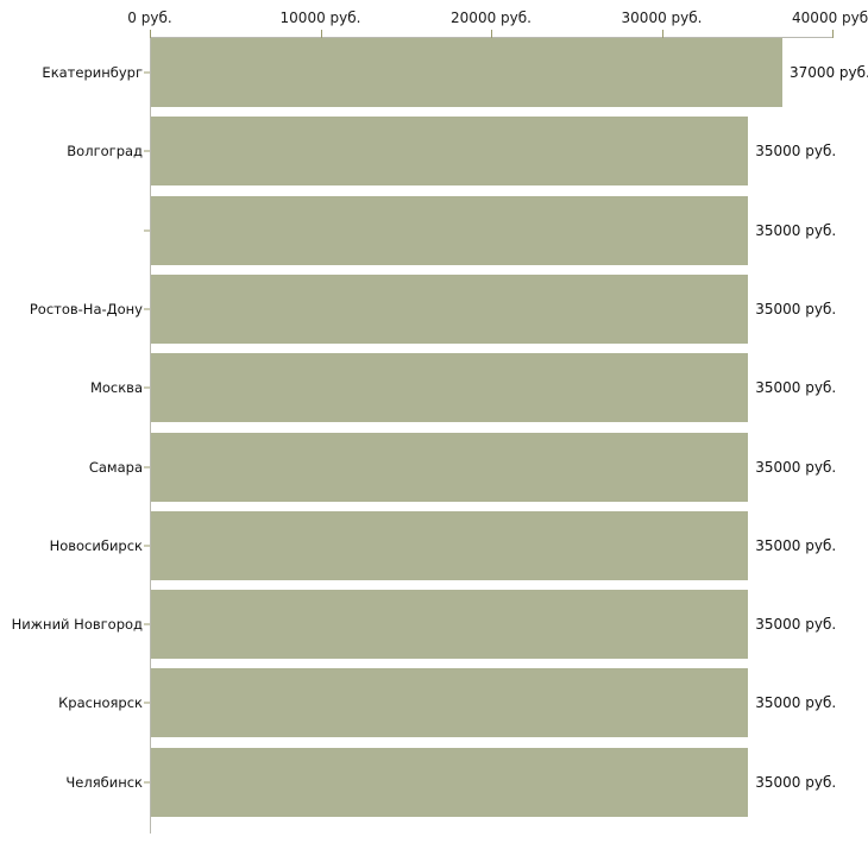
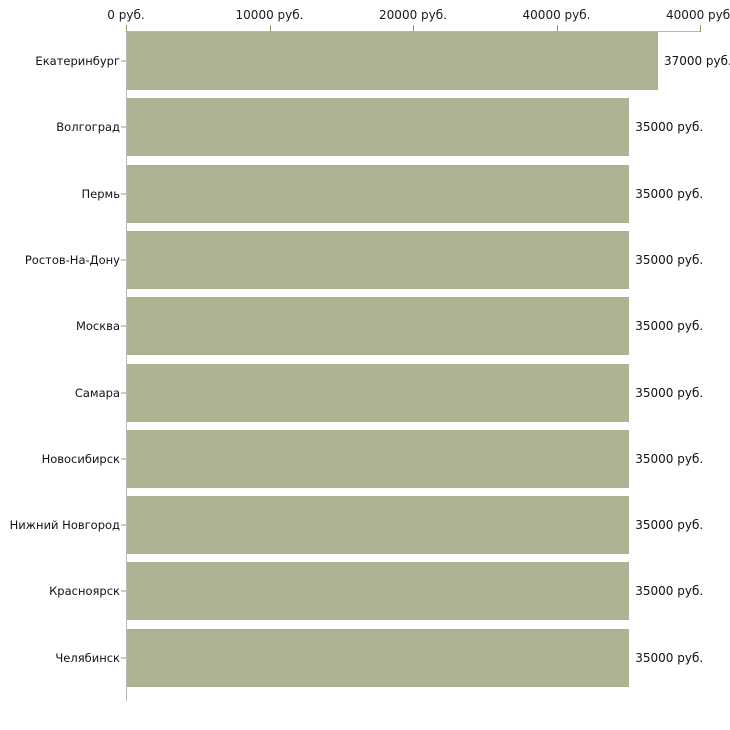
  0 руб.
  10000 руб.
  20000 руб.
- 30000 руб.
+ 40000 руб.
  40000 руб
  Екатеринбург
  37000 руб
  Волгоград
  35000 руб.
+ Пермь
  35000 руб.
  Ростов-На-Дону
  35000 руб.
  Москва
  35000 руб.
  Самара
  35000 руб.
  Новосибирск
  35000 руб.
  Нижний Новгород
  35000 руб.
  Красноярск
  35000 руб.
  Челябинск
  35000 руб.
